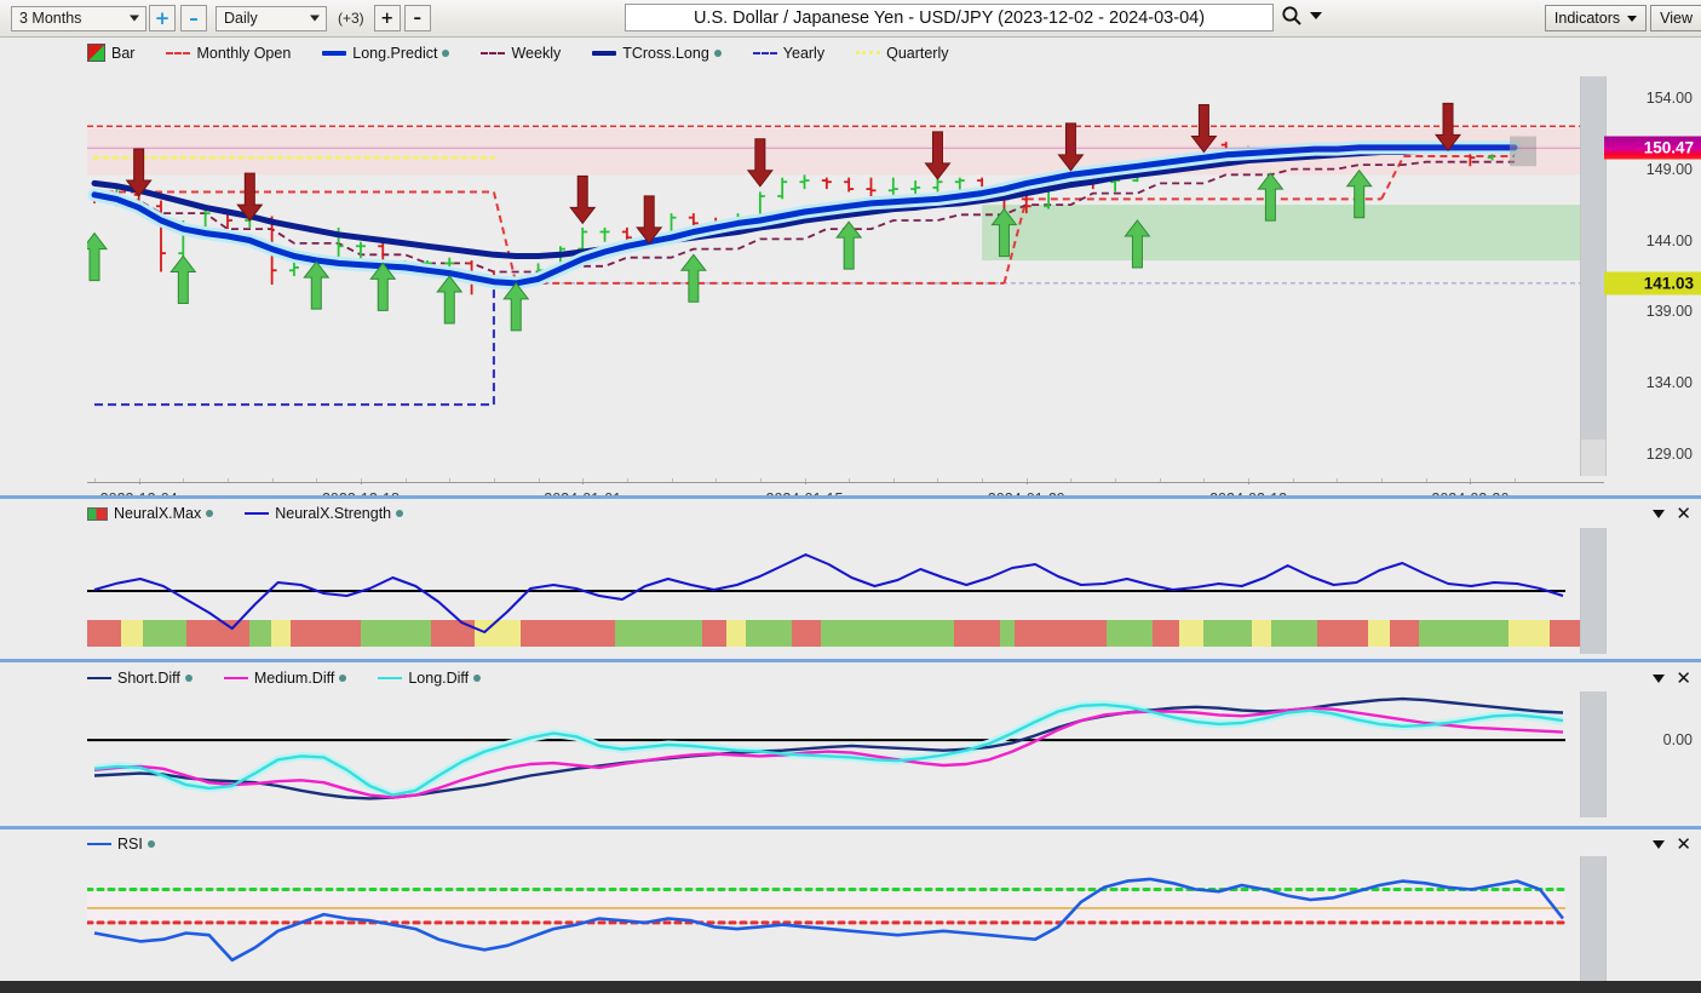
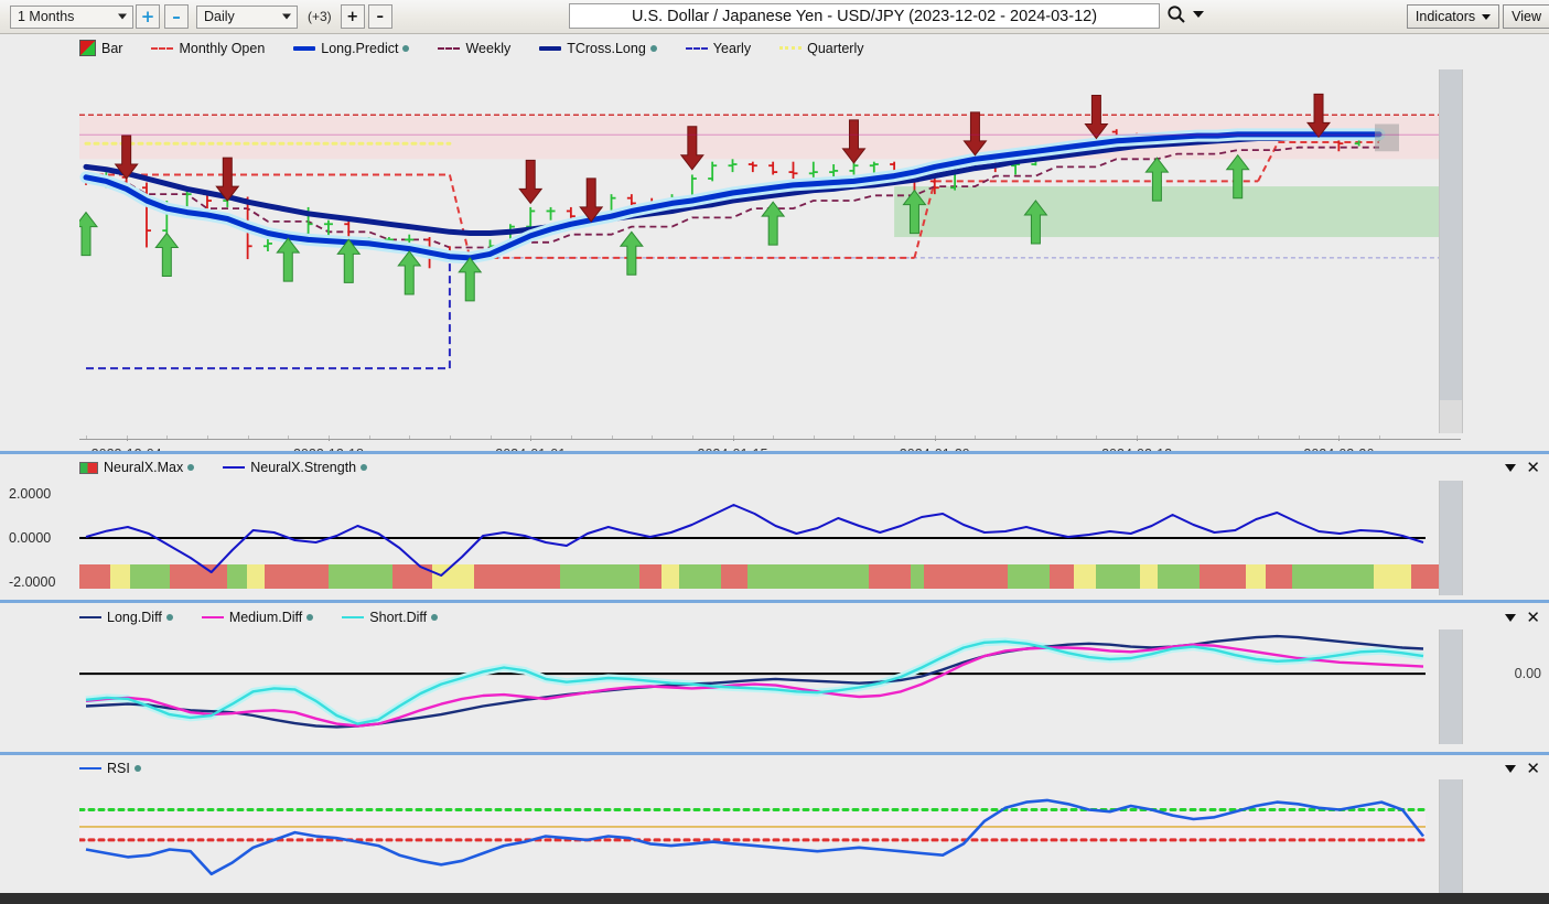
- 3 Months
+ 1 Months
  +
  –
  Daily
  (+3)
  +
  –
- U.S. Dollar / Japanese Yen - USD/JPY (2023-12-02 - 2024-03-04)
+ U.S. Dollar / Japanese Yen - USD/JPY (2023-12-02 - 2024-03-12)
  Indicators
  View
  Bar
  Monthly Open
  Long.Predict
  Weekly
  TCross.Long
  Yearly
  Quarterly
- 154.00
- 149.00
- 144.00
- 139.00
- 134.00
- 129.00
- 150.47
- 141.03
  NeuralX.Max
  NeuralX.Strength
  ✕
+ 2.0000
+ 0.0000
+ -2.0000
- Short.Diff
+ Long.Diff
  Medium.Diff
- Long.Diff
+ Short.Diff
  ✕
  0.00
  RSI
  ✕
